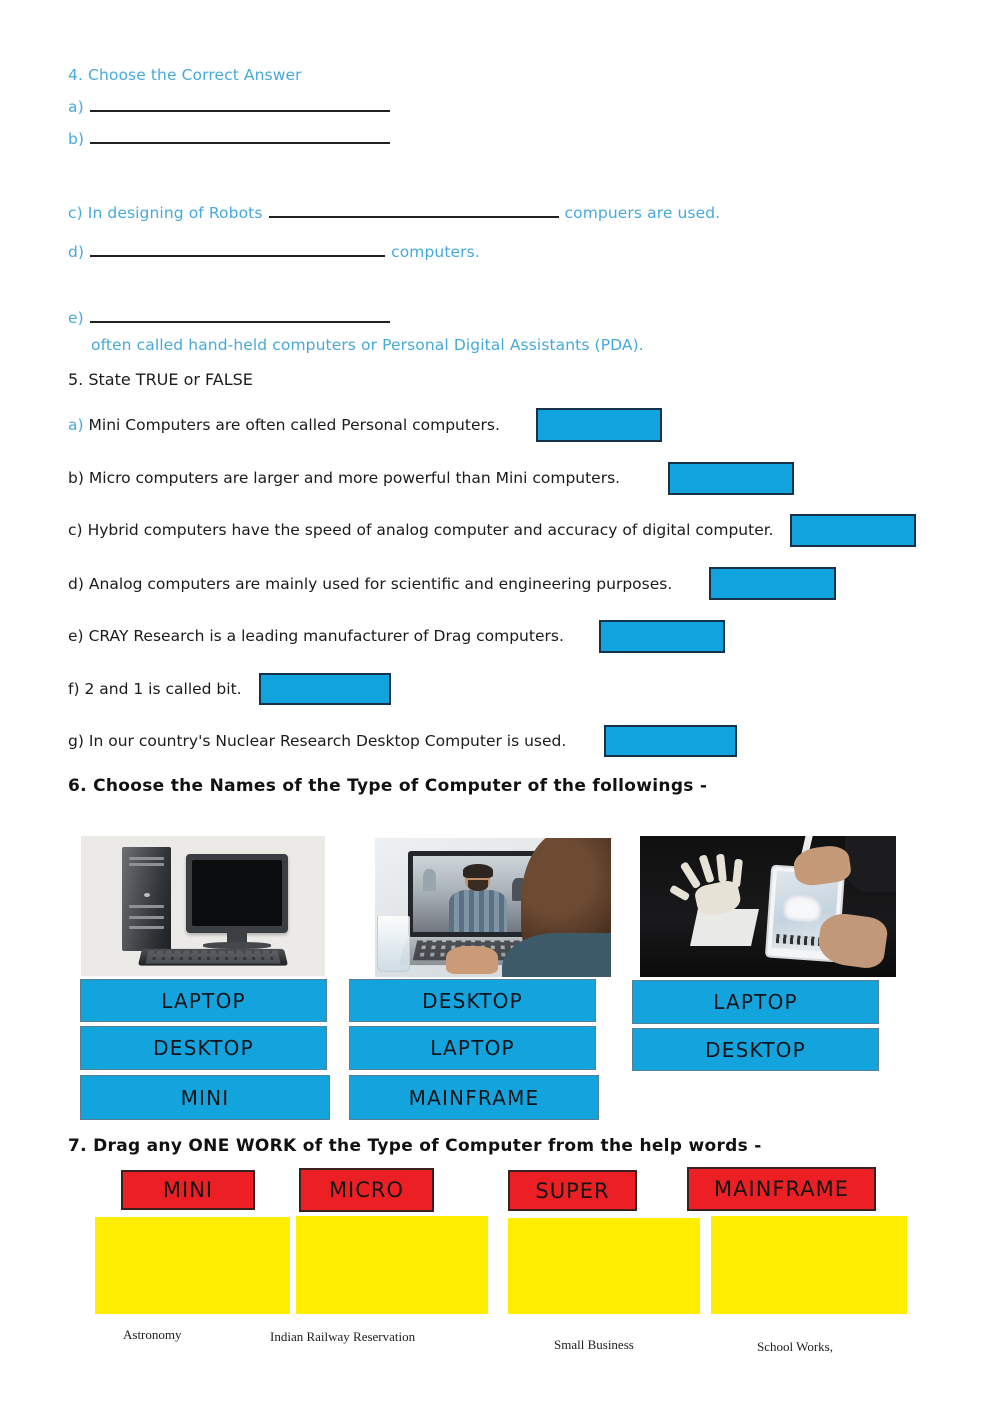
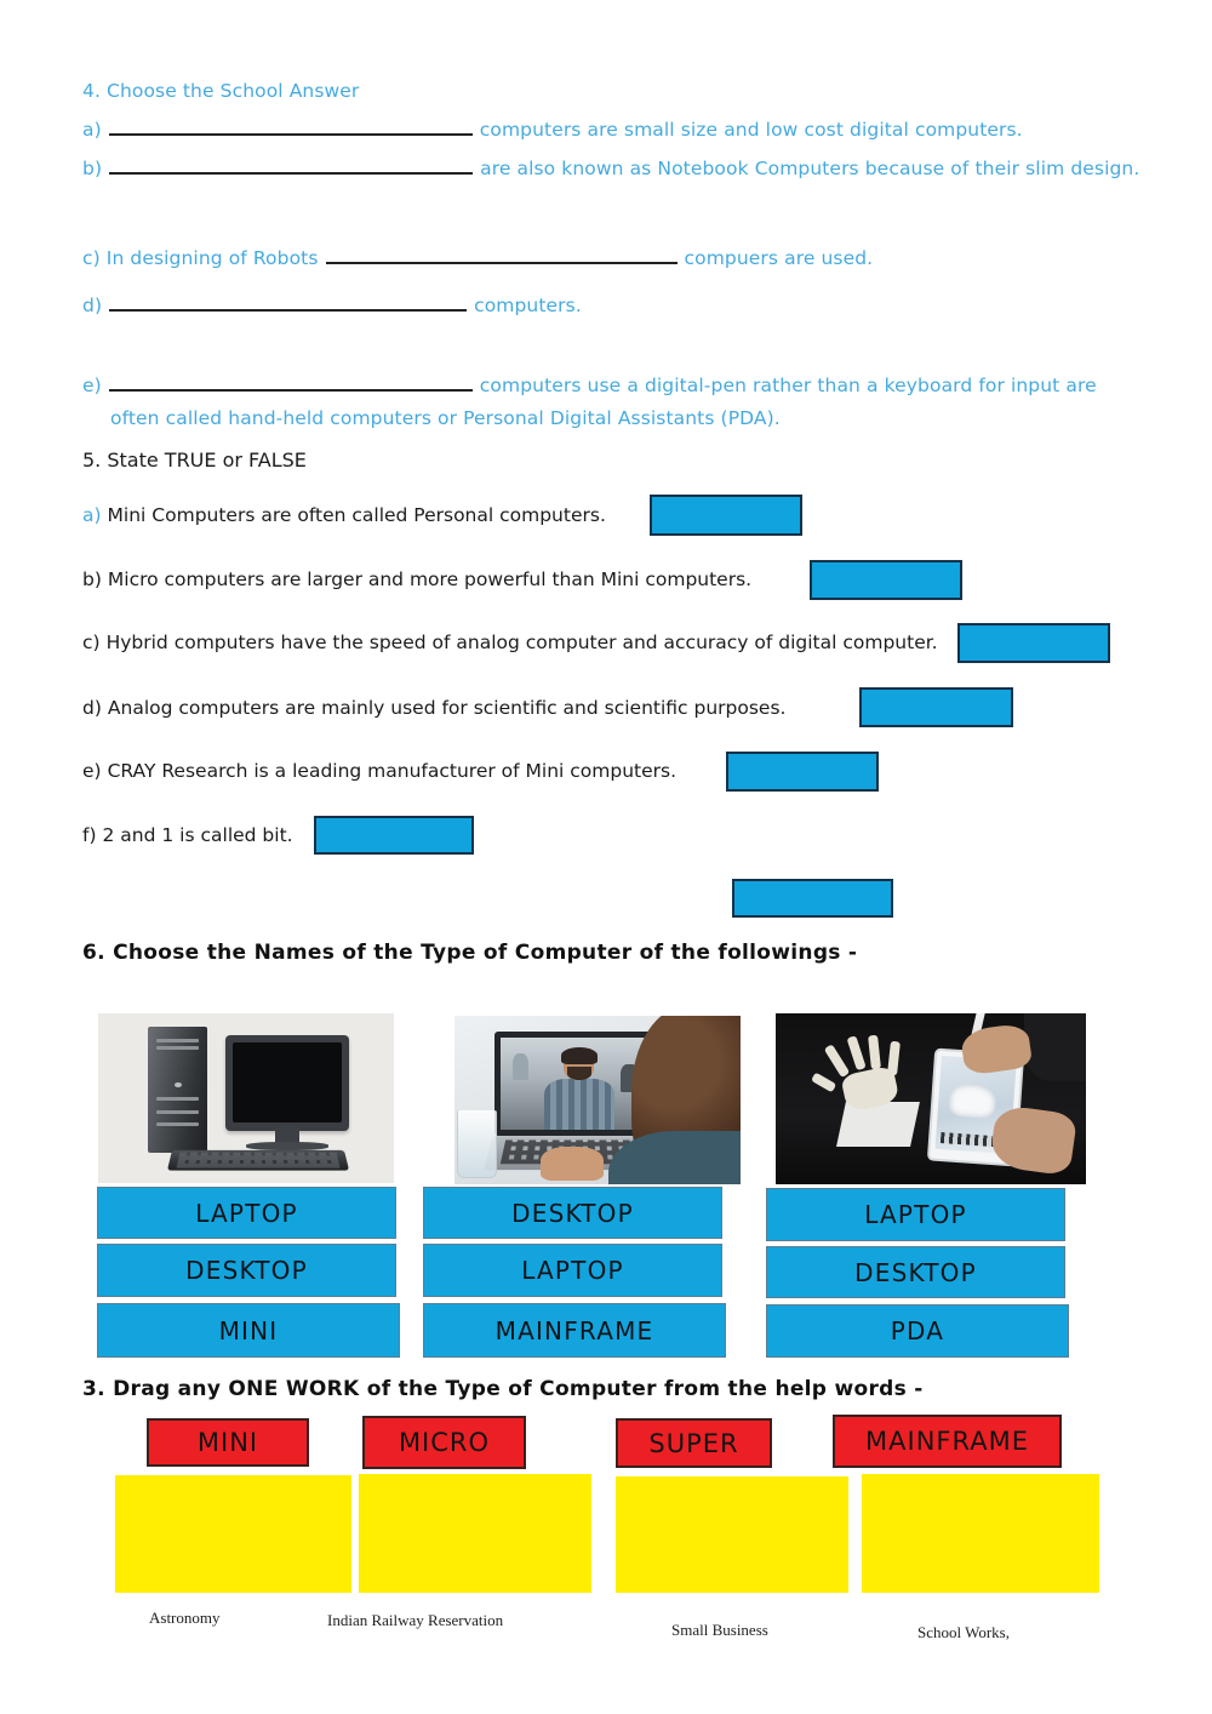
- 4. Choose the Correct Answer
+ 4. Choose the School Answer
  a)
+ computers are small size and low cost digital computers.
  b)
+ are also known as Notebook Computers because of their slim design.
  c)
  In designing of Robots
  compuers are used.
  d)
  computers.
  e)
+ computers use a digital-pen rather than a keyboard for input are
  often called hand-held computers or Personal Digital Assistants (PDA).
  5. State TRUE or FALSE
  a)
  Mini Computers are often called Personal computers.
  b)
  Micro computers are larger and more powerful than Mini computers.
  c)
  Hybrid computers have the speed of analog computer and accuracy of digital computer.
  d)
- Analog computers are mainly used for scientific and engineering purposes.
+ Analog computers are mainly used for scientific and scientific purposes.
  e)
- CRAY Research is a leading manufacturer of Drag computers.
+ CRAY Research is a leading manufacturer of Mini computers.
  f)
  2 and 1 is called bit.
- g)
- In our country's Nuclear Research Desktop Computer is used.
  6. Choose the Names of the Type of Computer of the followings -
  LAPTOP
  DESKTOP
  MINI
  DESKTOP
  LAPTOP
  MAINFRAME
  LAPTOP
  DESKTOP
+ PDA
- 7. Drag any ONE WORK of the Type of Computer from the help words -
+ 3. Drag any ONE WORK of the Type of Computer from the help words -
  MINI
  MICRO
  SUPER
  MAINFRAME
  Astronomy
  Indian Railway Reservation
  Small Business
  School Works,
